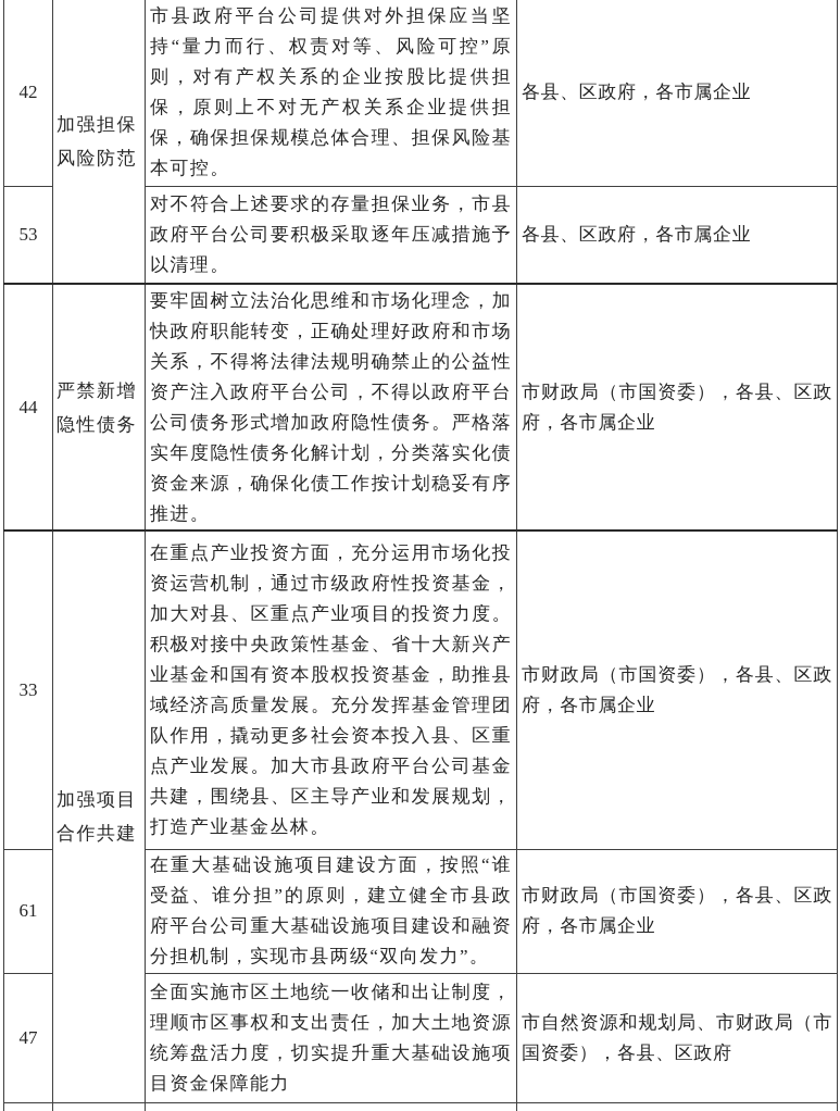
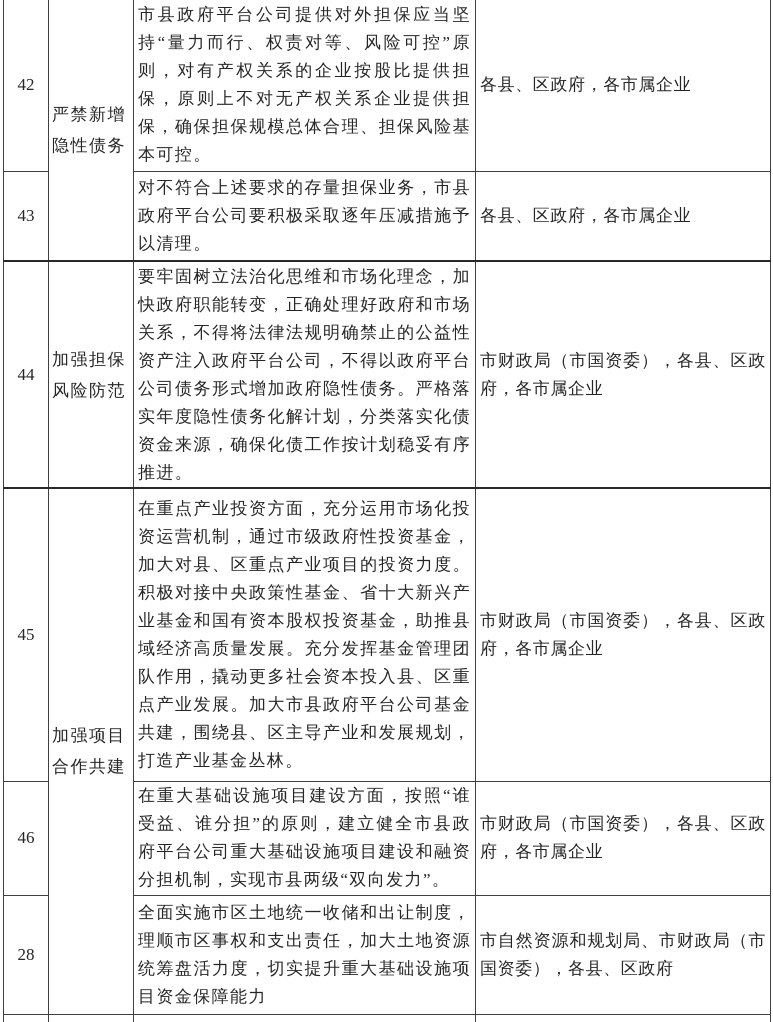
- 42	加强担保风险防范	市县政府平台公司提供对外担保应当坚持“量力而行、权责对等、风险可控”原则，对有产权关系的企业按股比提供担保，原则上不对无产权关系企业提供担保，确保担保规模总体合理、担保风险基本可控。	各县、区政府，各市属企业
+ 42	严禁新增隐性债务	市县政府平台公司提供对外担保应当坚持“量力而行、权责对等、风险可控”原则，对有产权关系的企业按股比提供担保，原则上不对无产权关系企业提供担保，确保担保规模总体合理、担保风险基本可控。	各县、区政府，各市属企业
- 53	对不符合上述要求的存量担保业务，市县政府平台公司要积极采取逐年压减措施予以清理。	各县、区政府，各市属企业
+ 43	对不符合上述要求的存量担保业务，市县政府平台公司要积极采取逐年压减措施予以清理。	各县、区政府，各市属企业
- 44	严禁新增隐性债务	要牢固树立法治化思维和市场化理念，加快政府职能转变，正确处理好政府和市场关系，不得将法律法规明确禁止的公益性资产注入政府平台公司，不得以政府平台公司债务形式增加政府隐性债务。严格落实年度隐性债务化解计划，分类落实化债资金来源，确保化债工作按计划稳妥有序推进。	市财政局（市国资委），各县、区政府，各市属企业
+ 44	加强担保风险防范	要牢固树立法治化思维和市场化理念，加快政府职能转变，正确处理好政府和市场关系，不得将法律法规明确禁止的公益性资产注入政府平台公司，不得以政府平台公司债务形式增加政府隐性债务。严格落实年度隐性债务化解计划，分类落实化债资金来源，确保化债工作按计划稳妥有序推进。	市财政局（市国资委），各县、区政府，各市属企业
- 33	加强项目合作共建	在重点产业投资方面，充分运用市场化投资运营机制，通过市级政府性投资基金，加大对县、区重点产业项目的投资力度。积极对接中央政策性基金、省十大新兴产业基金和国有资本股权投资基金，助推县域经济高质量发展。充分发挥基金管理团队作用，撬动更多社会资本投入县、区重点产业发展。加大市县政府平台公司基金共建，围绕县、区主导产业和发展规划，打造产业基金丛林。	市财政局（市国资委），各县、区政府，各市属企业
+ 45	加强项目合作共建	在重点产业投资方面，充分运用市场化投资运营机制，通过市级政府性投资基金，加大对县、区重点产业项目的投资力度。积极对接中央政策性基金、省十大新兴产业基金和国有资本股权投资基金，助推县域经济高质量发展。充分发挥基金管理团队作用，撬动更多社会资本投入县、区重点产业发展。加大市县政府平台公司基金共建，围绕县、区主导产业和发展规划，打造产业基金丛林。	市财政局（市国资委），各县、区政府，各市属企业
- 61	在重大基础设施项目建设方面，按照“谁受益、谁分担”的原则，建立健全市县政府平台公司重大基础设施项目建设和融资分担机制，实现市县两级“双向发力”。	市财政局（市国资委），各县、区政府，各市属企业
+ 46	在重大基础设施项目建设方面，按照“谁受益、谁分担”的原则，建立健全市县政府平台公司重大基础设施项目建设和融资分担机制，实现市县两级“双向发力”。	市财政局（市国资委），各县、区政府，各市属企业
- 47	全面实施市区土地统一收储和出让制度，理顺市区事权和支出责任，加大土地资源统筹盘活力度，切实提升重大基础设施项目资金保障能力	市自然资源和规划局、市财政局（市国资委），各县、区政府
+ 28	全面实施市区土地统一收储和出让制度，理顺市区事权和支出责任，加大土地资源统筹盘活力度，切实提升重大基础设施项目资金保障能力	市自然资源和规划局、市财政局（市国资委），各县、区政府
